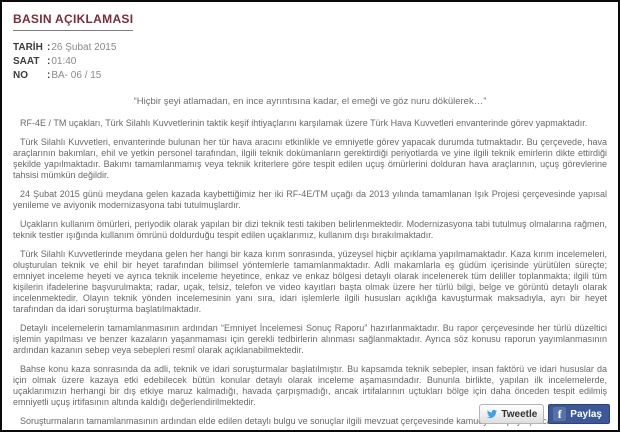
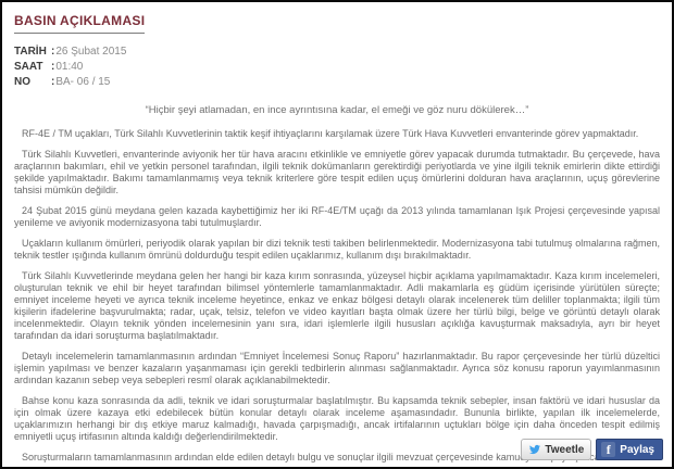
  BASIN AÇIKLAMASI
  TARİH
  :
  26 Şubat 2015
  SAAT
  :
  01:40
  NO
  :
  BA- 06 / 15
  “Hiçbir şeyi atlamadan, en ince ayrıntısına kadar, el emeği ve göz nuru dökülerek…”
  RF-4E / TM uçakları, Türk Silahlı Kuvvetlerinin taktik keşif ihtiyaçlarını karşılamak üzere Türk Hava Kuvvetleri envanterinde görev yapmaktadır.
- Türk Silahlı Kuvvetleri, envanterinde bulunan her tür hava aracını etkinlikle ve emniyetle görev yapacak durumda tutmaktadır. Bu çerçevede, hava araçlarının bakımları, ehil ve yetkin personel tarafından, ilgili teknik dokümanların gerektirdiği periyotlarda ve yine ilgili teknik emirlerin dikte ettirdiği şekilde yapılmaktadır. Bakımı tamamlanmamış veya teknik kriterlere göre tespit edilen uçuş ömürlerini dolduran hava araçlarının, uçuş görevlerine tahsisi mümkün değildir.
+ Türk Silahlı Kuvvetleri, envanterinde aviyonik her tür hava aracını etkinlikle ve emniyetle görev yapacak durumda tutmaktadır. Bu çerçevede, hava araçlarının bakımları, ehil ve yetkin personel tarafından, ilgili teknik dokümanların gerektirdiği periyotlarda ve yine ilgili teknik emirlerin dikte ettirdiği şekilde yapılmaktadır. Bakımı tamamlanmamış veya teknik kriterlere göre tespit edilen uçuş ömürlerini dolduran hava araçlarının, uçuş görevlerine tahsisi mümkün değildir.
  24 Şubat 2015 günü meydana gelen kazada kaybettiğimiz her iki RF-4E/TM uçağı da 2013 yılında tamamlanan Işık Projesi çerçevesinde yapısal yenileme ve aviyonik modernizasyona tabi tutulmuşlardır.
  Uçakların kullanım ömürleri, periyodik olarak yapılan bir dizi teknik testi takiben belirlenmektedir. Modernizasyona tabi tutulmuş olmalarına rağmen, teknik testler ışığında kullanım ömrünü doldurduğu tespit edilen uçaklarımız, kullanım dışı bırakılmaktadır.
  Türk Silahlı Kuvvetlerinde meydana gelen her hangi bir kaza kırım sonrasında, yüzeysel hiçbir açıklama yapılmamaktadır. Kaza kırım incelemeleri, oluşturulan teknik ve ehil bir heyet tarafından bilimsel yöntemlerle tamamlanmaktadır. Adli makamlarla eş güdüm içerisinde yürütülen süreçte; emniyet inceleme heyeti ve ayrıca teknik inceleme heyetince, enkaz ve enkaz bölgesi detaylı olarak incelenerek tüm deliller toplanmakta; ilgili tüm kişilerin ifadelerine başvurulmakta; radar, uçak, telsiz, telefon ve video kayıtları başta olmak üzere her türlü bilgi, belge ve görüntü detaylı olarak incelenmektedir. Olayın teknik yönden incelemesinin yanı sıra, idari işlemlerle ilgili hususları açıklığa kavuşturmak maksadıyla, ayrı bir heyet tarafından da idari soruşturma başlatılmaktadır.
  Detaylı incelemelerin tamamlanmasının ardından “Emniyet İncelemesi Sonuç Raporu” hazırlanmaktadır. Bu rapor çerçevesinde her türlü düzeltici işlemin yapılması ve benzer kazaların yaşanmaması için gerekli tedbirlerin alınması sağlanmaktadır. Ayrıca söz konusu raporun yayımlanmasının ardından kazanın sebep veya sebepleri resmî olarak açıklanabilmektedir.
  Bahse konu kaza sonrasında da adli, teknik ve idari soruşturmalar başlatılmıştır. Bu kapsamda teknik sebepler, insan faktörü ve idari hususlar da için olmak üzere kazaya etki edebilecek bütün konular detaylı olarak inceleme aşamasındadır. Bununla birlikte, yapılan ilk incelemelerde, uçaklarımızın herhangi bir dış etkiye maruz kalmadığı, havada çarpışmadığı, ancak irtifalarının uçtukları bölge için daha önceden tespit edilmiş emniyetli uçuş irtifasının altında kaldığı değerlendirilmektedir.
  Soruşturmaların tamamlanmasının ardından elde edilen detaylı bulgu ve sonuçlar ilgili mevzuat çerçevesinde kamuc
  Tweetle
  f
  Paylaş
